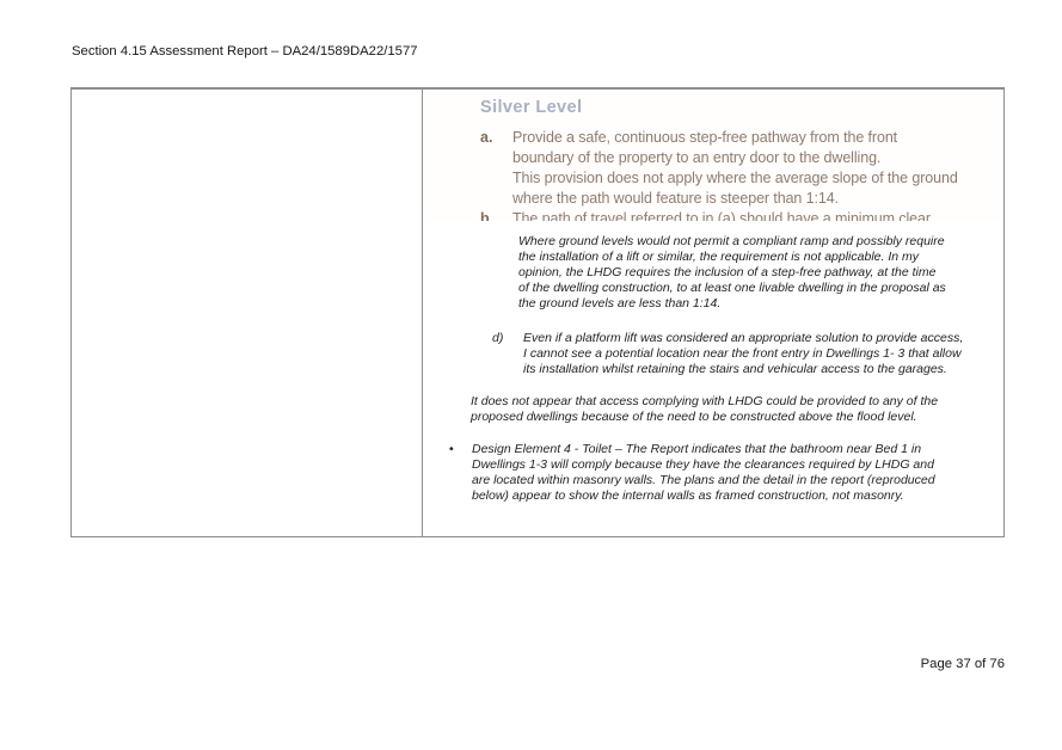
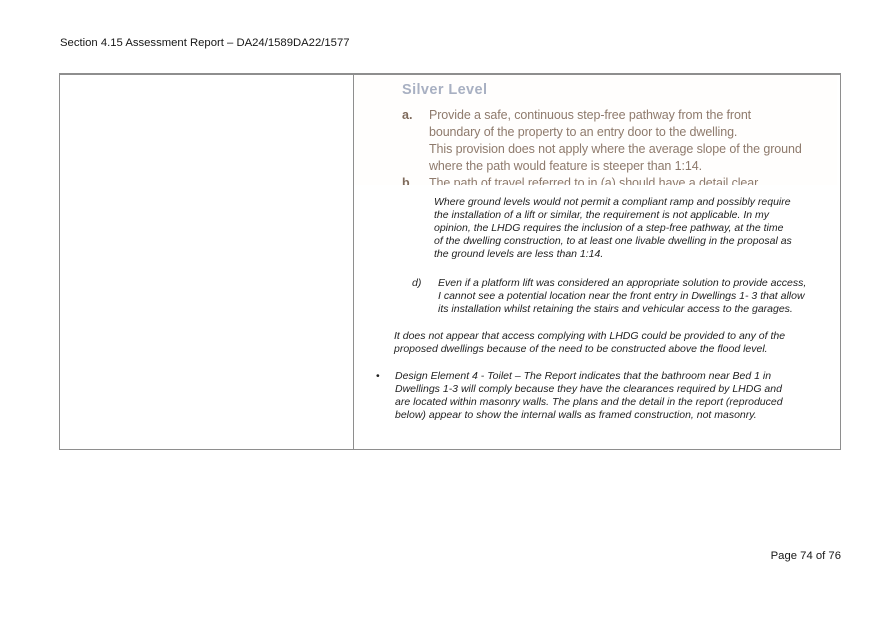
  Section 4.15 Assessment Report – DA24/1589DA22/1577
  Silver Level
  a.
  Provide a safe, continuous step-free pathway from the front
  boundary of the property to an entry door to the dwelling.
  This provision does not apply where the average slope of the ground
  where the path would feature is steeper than 1:14.
  b
- The path of travel referred to in (a) should have a minimum clear
+ The path of travel referred to in (a) should have a detail clear
  Where ground levels would not permit a compliant ramp and possibly require
  the installation of a lift or similar, the requirement is not applicable. In my
  opinion, the LHDG requires the inclusion of a step-free pathway, at the time
  of the dwelling construction, to at least one livable dwelling in the proposal as
  the ground levels are less than 1:14.
  d)
  Even if a platform lift was considered an appropriate solution to provide access,
  I cannot see a potential location near the front entry in Dwellings 1- 3 that allow
  its installation whilst retaining the stairs and vehicular access to the garages.
  It does not appear that access complying with LHDG could be provided to any of the
  proposed dwellings because of the need to be constructed above the flood level.
  •
  Design Element 4 - Toilet – The Report indicates that the bathroom near Bed 1 in
  Dwellings 1-3 will comply because they have the clearances required by LHDG and
  are located within masonry walls. The plans and the detail in the report (reproduced
  below) appear to show the internal walls as framed construction, not masonry.
- Page 37 of 76
+ Page 74 of 76
